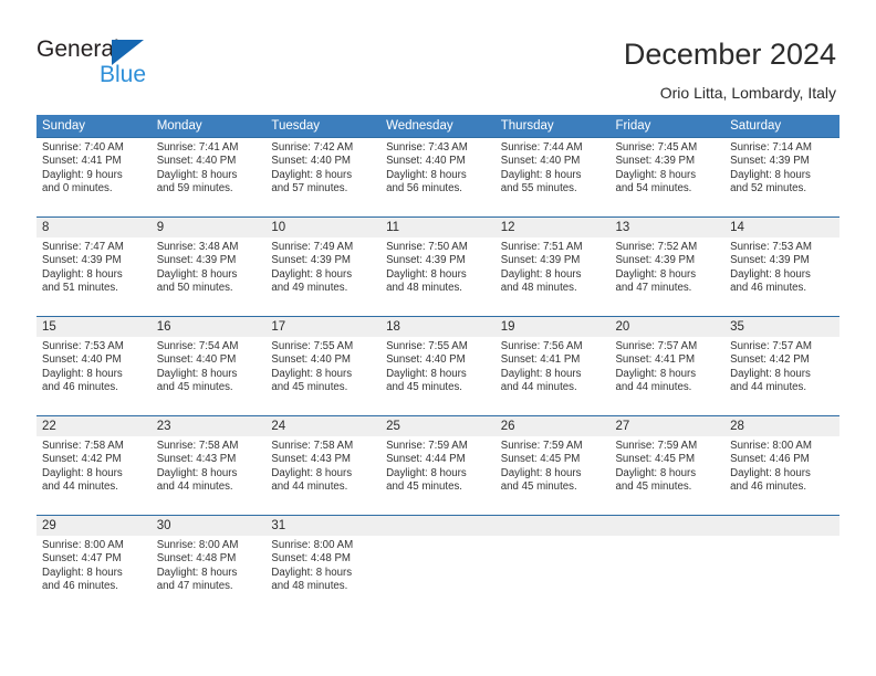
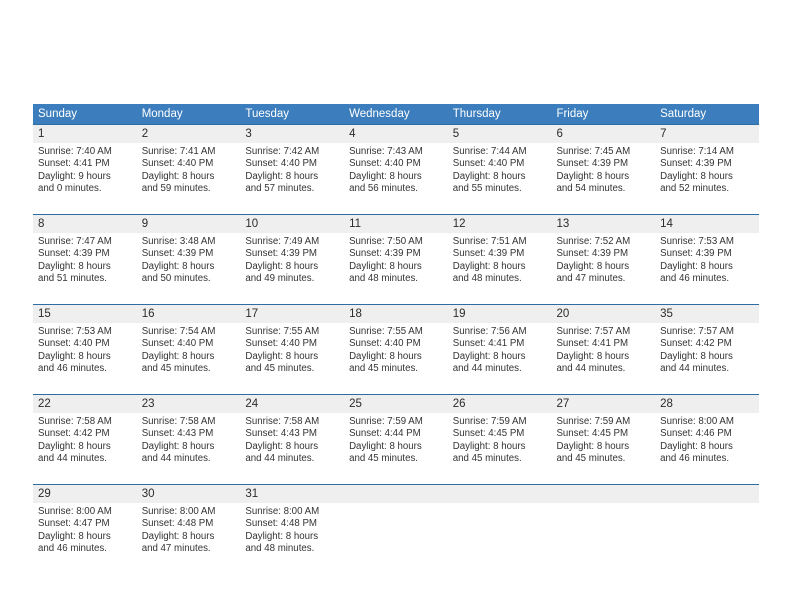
- General
- Blue
- December 2024
- Orio Litta, Lombardy, Italy
  Sunday
  Monday
  Tuesday
  Wednesday
  Thursday
  Friday
  Saturday
+ 1
+ 2
+ 3
+ 4
+ 5
+ 6
+ 7
  Sunrise: 7:40 AM
  Sunset: 4:41 PM
  Daylight: 9 hours
  and 0 minutes.
  Sunrise: 7:41 AM
  Sunset: 4:40 PM
  Daylight: 8 hours
  and 59 minutes.
  Sunrise: 7:42 AM
  Sunset: 4:40 PM
  Daylight: 8 hours
  and 57 minutes.
  Sunrise: 7:43 AM
  Sunset: 4:40 PM
  Daylight: 8 hours
  and 56 minutes.
  Sunrise: 7:44 AM
  Sunset: 4:40 PM
  Daylight: 8 hours
  and 55 minutes.
  Sunrise: 7:45 AM
  Sunset: 4:39 PM
  Daylight: 8 hours
  and 54 minutes.
  Sunrise: 7:14 AM
  Sunset: 4:39 PM
  Daylight: 8 hours
  and 52 minutes.
  8
  9
  10
  11
  12
  13
  14
  Sunrise: 7:47 AM
  Sunset: 4:39 PM
  Daylight: 8 hours
  and 51 minutes.
  Sunrise: 3:48 AM
  Sunset: 4:39 PM
  Daylight: 8 hours
  and 50 minutes.
  Sunrise: 7:49 AM
  Sunset: 4:39 PM
  Daylight: 8 hours
  and 49 minutes.
  Sunrise: 7:50 AM
  Sunset: 4:39 PM
  Daylight: 8 hours
  and 48 minutes.
  Sunrise: 7:51 AM
  Sunset: 4:39 PM
  Daylight: 8 hours
  and 48 minutes.
  Sunrise: 7:52 AM
  Sunset: 4:39 PM
  Daylight: 8 hours
  and 47 minutes.
  Sunrise: 7:53 AM
  Sunset: 4:39 PM
  Daylight: 8 hours
  and 46 minutes.
  15
  16
  17
  18
  19
  20
  35
  Sunrise: 7:53 AM
  Sunset: 4:40 PM
  Daylight: 8 hours
  and 46 minutes.
  Sunrise: 7:54 AM
  Sunset: 4:40 PM
  Daylight: 8 hours
  and 45 minutes.
  Sunrise: 7:55 AM
  Sunset: 4:40 PM
  Daylight: 8 hours
  and 45 minutes.
  Sunrise: 7:55 AM
  Sunset: 4:40 PM
  Daylight: 8 hours
  and 45 minutes.
  Sunrise: 7:56 AM
  Sunset: 4:41 PM
  Daylight: 8 hours
  and 44 minutes.
  Sunrise: 7:57 AM
  Sunset: 4:41 PM
  Daylight: 8 hours
  and 44 minutes.
  Sunrise: 7:57 AM
  Sunset: 4:42 PM
  Daylight: 8 hours
  and 44 minutes.
  22
  23
  24
  25
  26
  27
  28
  Sunrise: 7:58 AM
  Sunset: 4:42 PM
  Daylight: 8 hours
  and 44 minutes.
  Sunrise: 7:58 AM
  Sunset: 4:43 PM
  Daylight: 8 hours
  and 44 minutes.
  Sunrise: 7:58 AM
  Sunset: 4:43 PM
  Daylight: 8 hours
  and 44 minutes.
  Sunrise: 7:59 AM
  Sunset: 4:44 PM
  Daylight: 8 hours
  and 45 minutes.
  Sunrise: 7:59 AM
  Sunset: 4:45 PM
  Daylight: 8 hours
  and 45 minutes.
  Sunrise: 7:59 AM
  Sunset: 4:45 PM
  Daylight: 8 hours
  and 45 minutes.
  Sunrise: 8:00 AM
  Sunset: 4:46 PM
  Daylight: 8 hours
  and 46 minutes.
  29
  30
  31
  Sunrise: 8:00 AM
  Sunset: 4:47 PM
  Daylight: 8 hours
  and 46 minutes.
  Sunrise: 8:00 AM
  Sunset: 4:48 PM
  Daylight: 8 hours
  and 47 minutes.
  Sunrise: 8:00 AM
  Sunset: 4:48 PM
  Daylight: 8 hours
  and 48 minutes.
